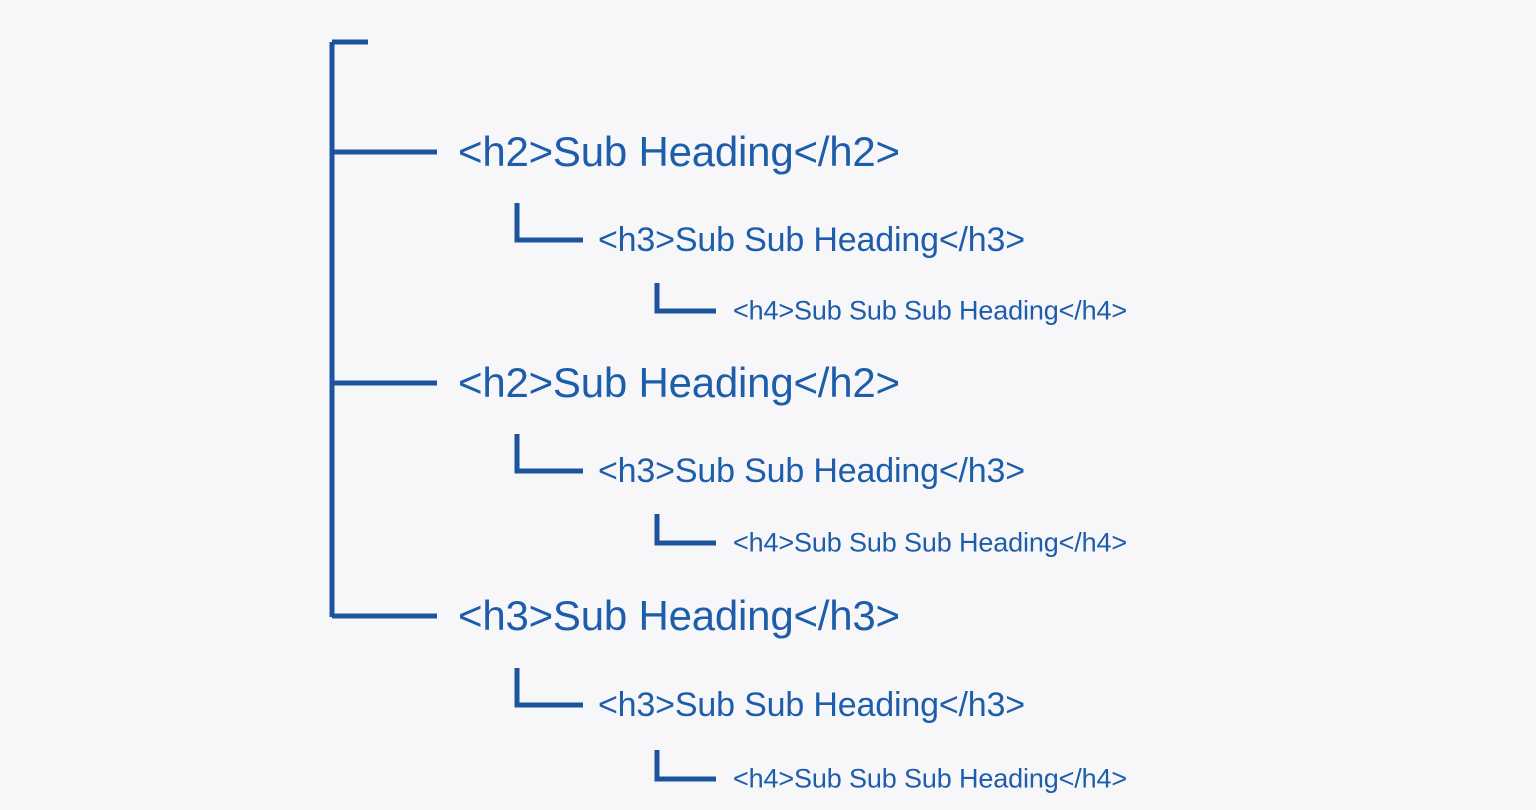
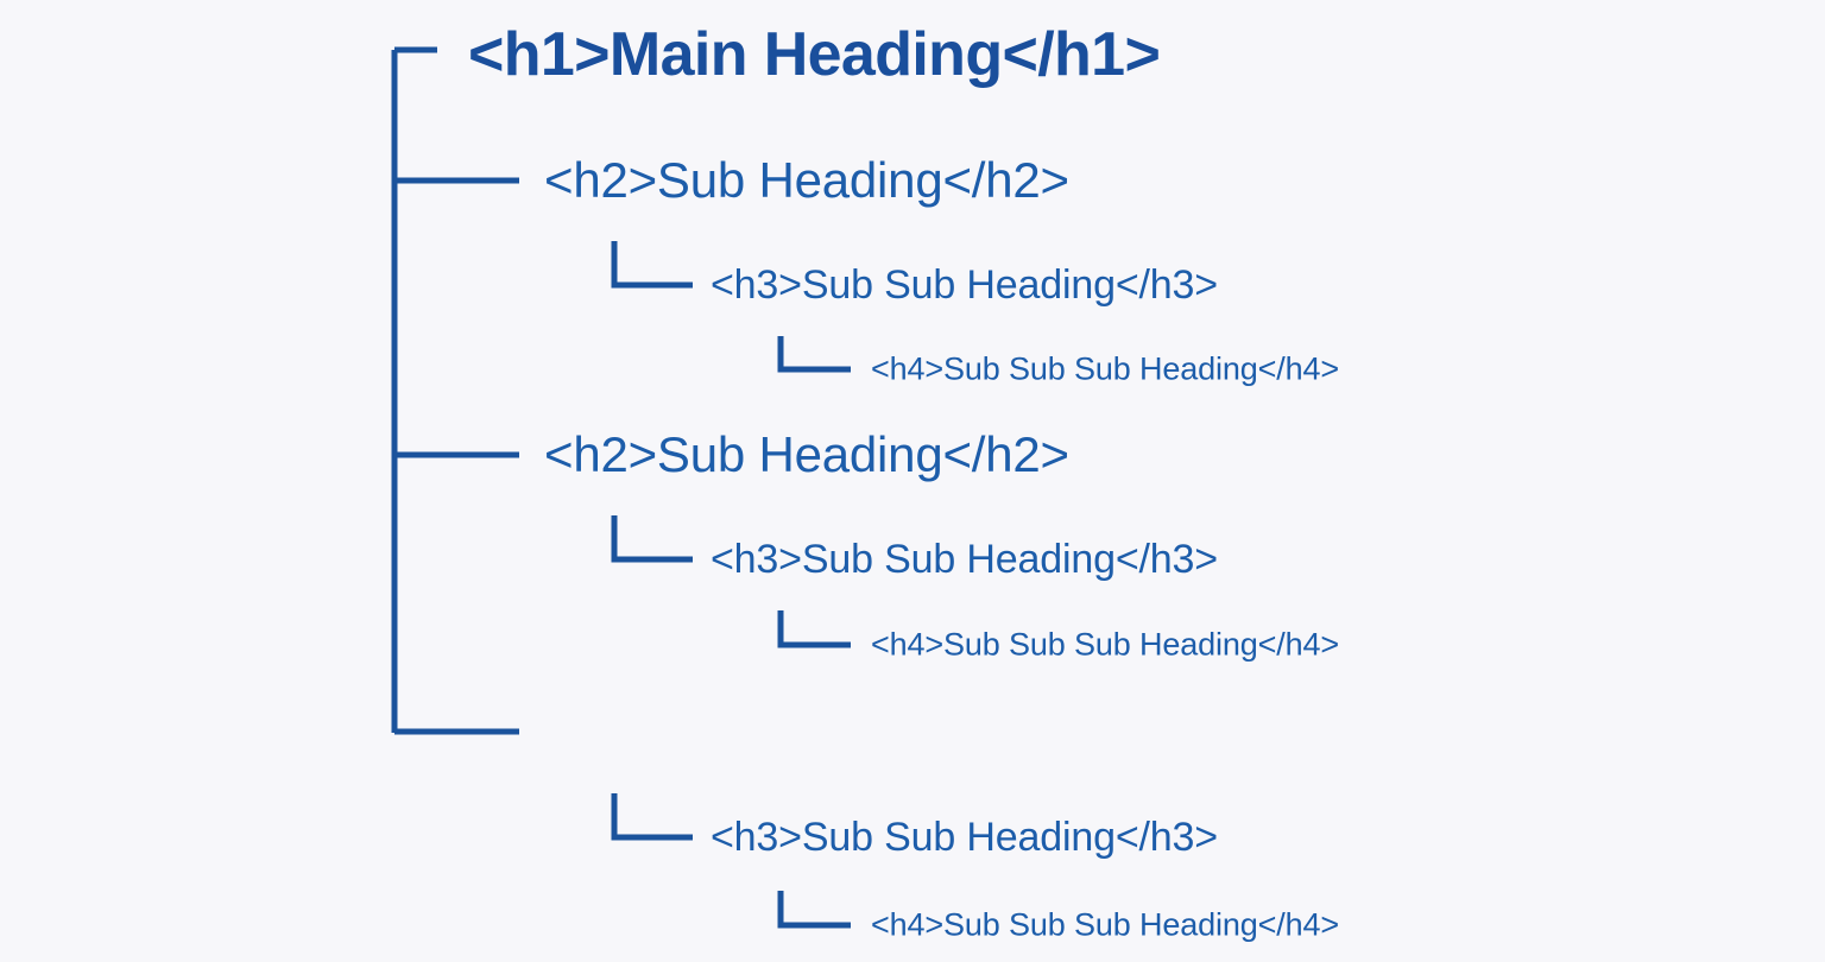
+ <h1>Main Heading</h1>
  <h2>Sub Heading</h2>
  <h3>Sub Sub Heading</h3>
  <h4>Sub Sub Sub Heading</h4>
  <h2>Sub Heading</h2>
  <h3>Sub Sub Heading</h3>
  <h4>Sub Sub Sub Heading</h4>
- <h3>Sub Heading</h3>
  <h3>Sub Sub Heading</h3>
  <h4>Sub Sub Sub Heading</h4>
